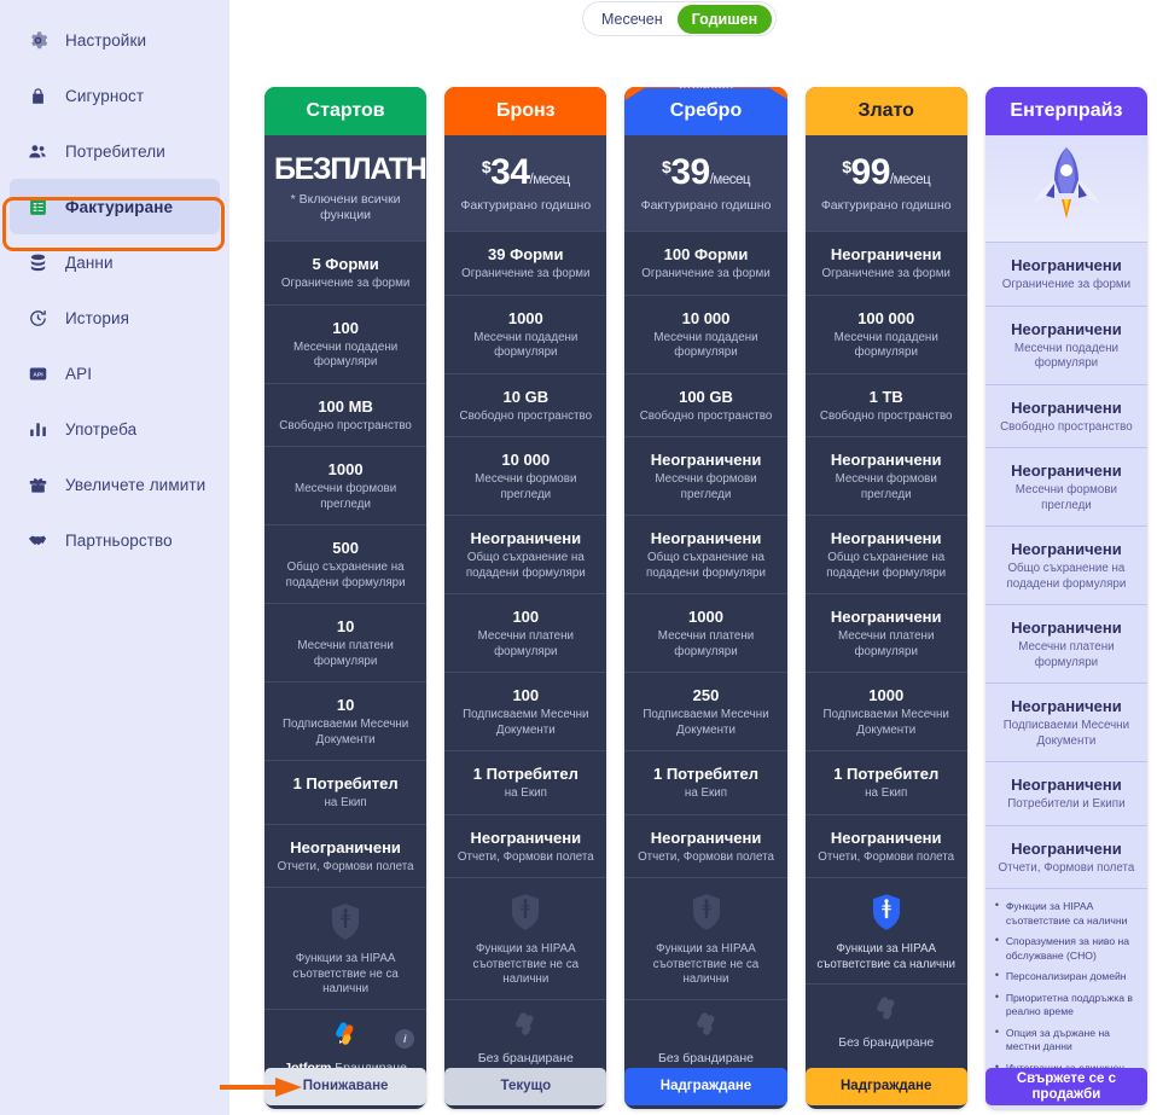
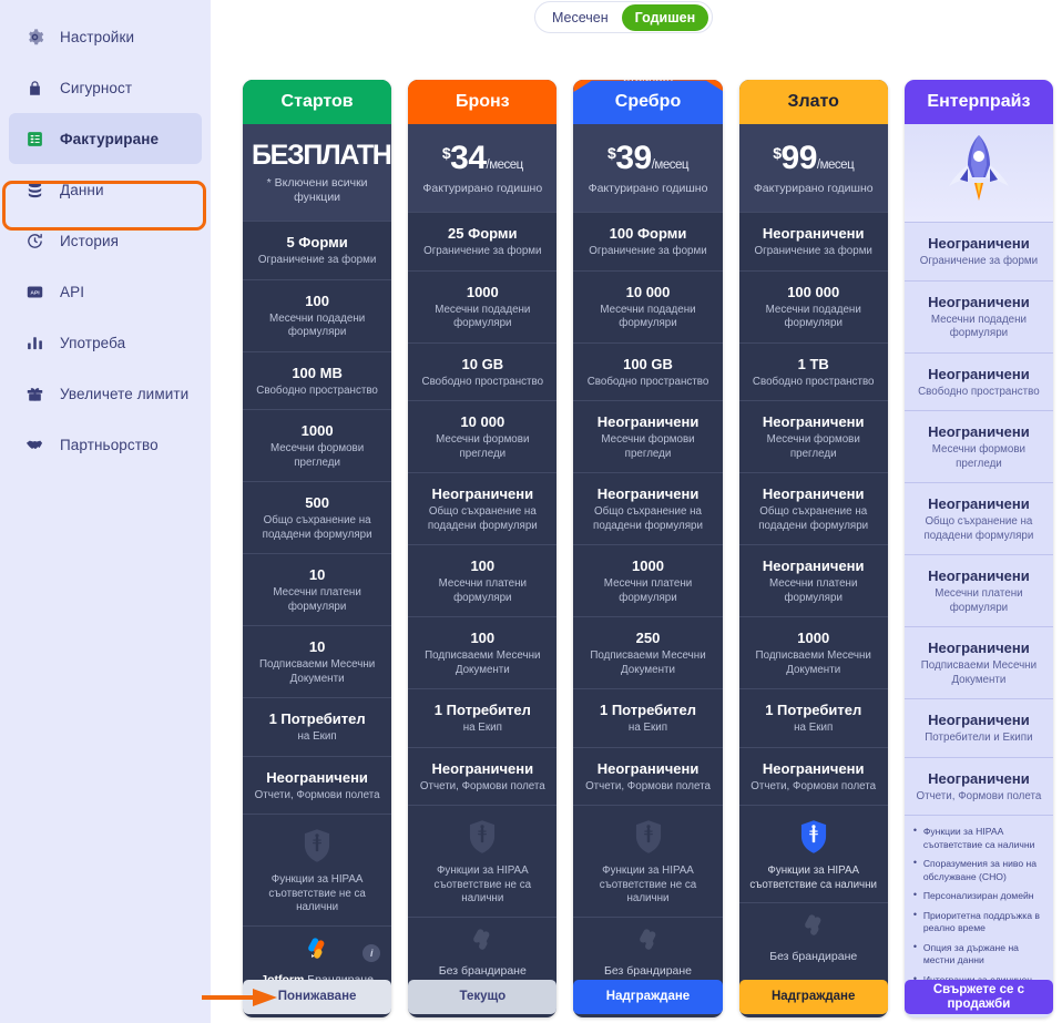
  Настройки
  Сигурност
- Потребители
  Фактуриране
  Данни
  История
  API
  Употреба
  Увеличете лимити
  Партньорство
  Месечен
  Годишен
  Стартов
  БЕЗПЛАТН
  * Включени всички функции
  5 Форми
  Ограничение за форми
  100
  Месечни подадени формуляри
  100 MB
  Свободно пространство
  1000
  Месечни формови прегледи
  500
  Общо съхранение на подадени формуляри
  10
  Месечни платени формуляри
  10
  Подписваеми Месечни Документи
  1 Потребител
  на Екип
  Неограничени
  Отчети, Формови полета
  Функции за HIPAA съответствие не са налични
  i
  Бронз
  $34/месец
  Фактурирано годишно
- 39 Форми
+ 25 Форми
  Ограничение за форми
  1000
  Месечни подадени формуляри
  10 GB
  Свободно пространство
  10 000
  Месечни формови прегледи
  Неограничени
  Общо съхранение на подадени формуляри
  100
  Месечни платени формуляри
  100
  Подписваеми Месечни Документи
  1 Потребител
  на Екип
  Неограничени
  Отчети, Формови полета
  Функции за HIPAA съответствие не са налични
  Без брандиране
  Сребро
  $39/месец
  Фактурирано годишно
  100 Форми
  Ограничение за форми
  10 000
  Месечни подадени формуляри
  100 GB
  Свободно пространство
  Неограничени
  Месечни формови прегледи
  Неограничени
  Общо съхранение на подадени формуляри
  1000
  Месечни платени формуляри
  250
  Подписваеми Месечни Документи
  1 Потребител
  на Екип
  Неограничени
  Отчети, Формови полета
  Функции за HIPAA съответствие не са налични
  Без брандиране
  Злато
  $99/месец
  Фактурирано годишно
  Неограничени
  Ограничение за форми
  100 000
  Месечни подадени формуляри
  1 TB
  Свободно пространство
  Неограничени
  Месечни формови прегледи
  Неограничени
  Общо съхранение на подадени формуляри
  Неограничени
  Месечни платени формуляри
  1000
  Подписваеми Месечни Документи
  1 Потребител
  на Екип
  Неограничени
  Отчети, Формови полета
  Функции за HIPAA съответствие са налични
  Без брандиране
  Ентерпрайз
  Неограничени
  Ограничение за форми
  Неограничени
  Месечни подадени формуляри
  Неограничени
  Свободно пространство
  Неограничени
  Месечни формови прегледи
  Неограничени
  Общо съхранение на подадени формуляри
  Неограничени
  Месечни платени формуляри
  Неограничени
  Подписваеми Месечни Документи
  Неограничени
  Потребители и Екипи
  Неограничени
  Отчети, Формови полета
  Функции за HIPAA съответствие са налични
  Споразумения за ниво на обслужване (СНО)
  Персонализиран домейн
  Приоритетна поддръжка в реално време
  Опция за държане на местни данни
  Понижаване
  Текущо
  Надграждане
  Надграждане
  Свържете се с продажби
